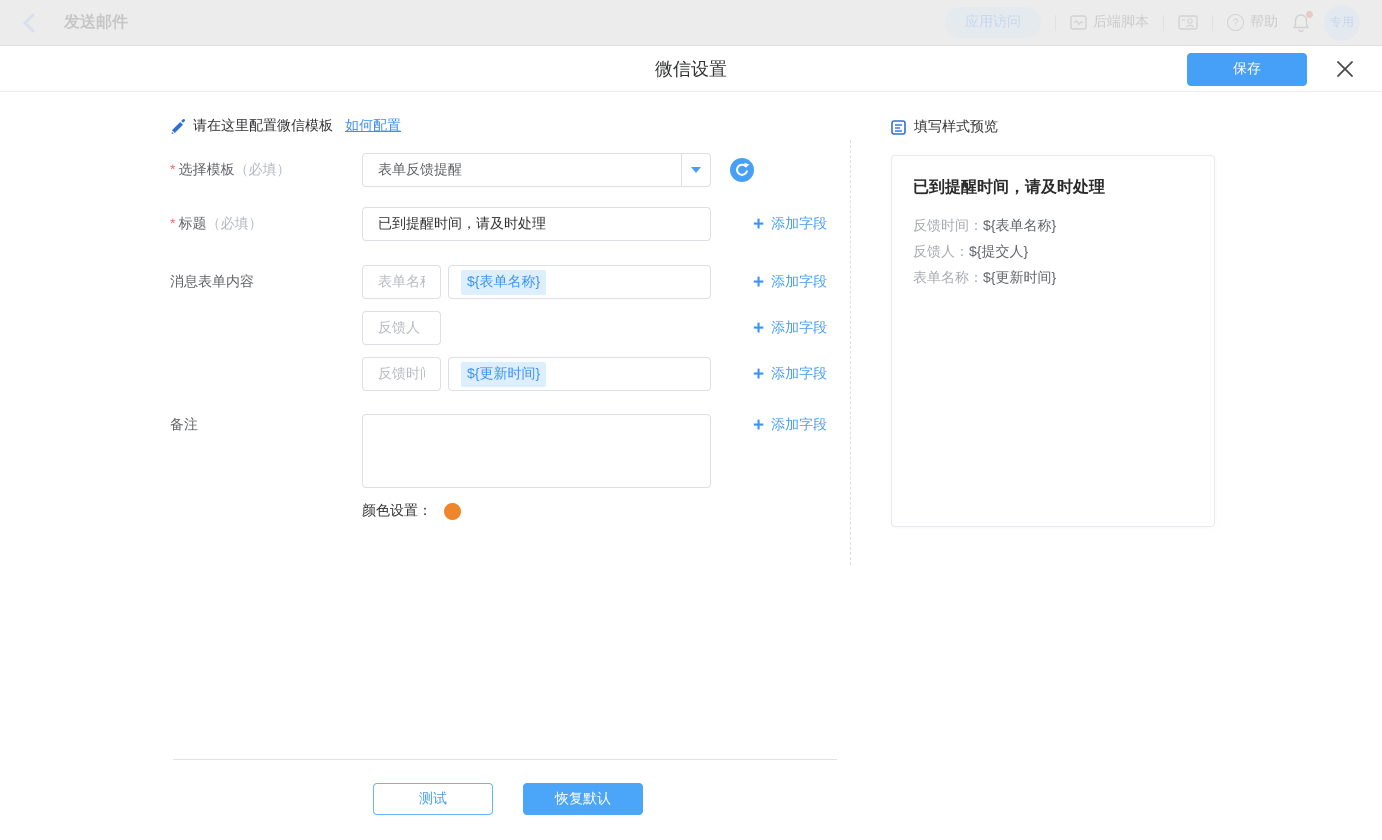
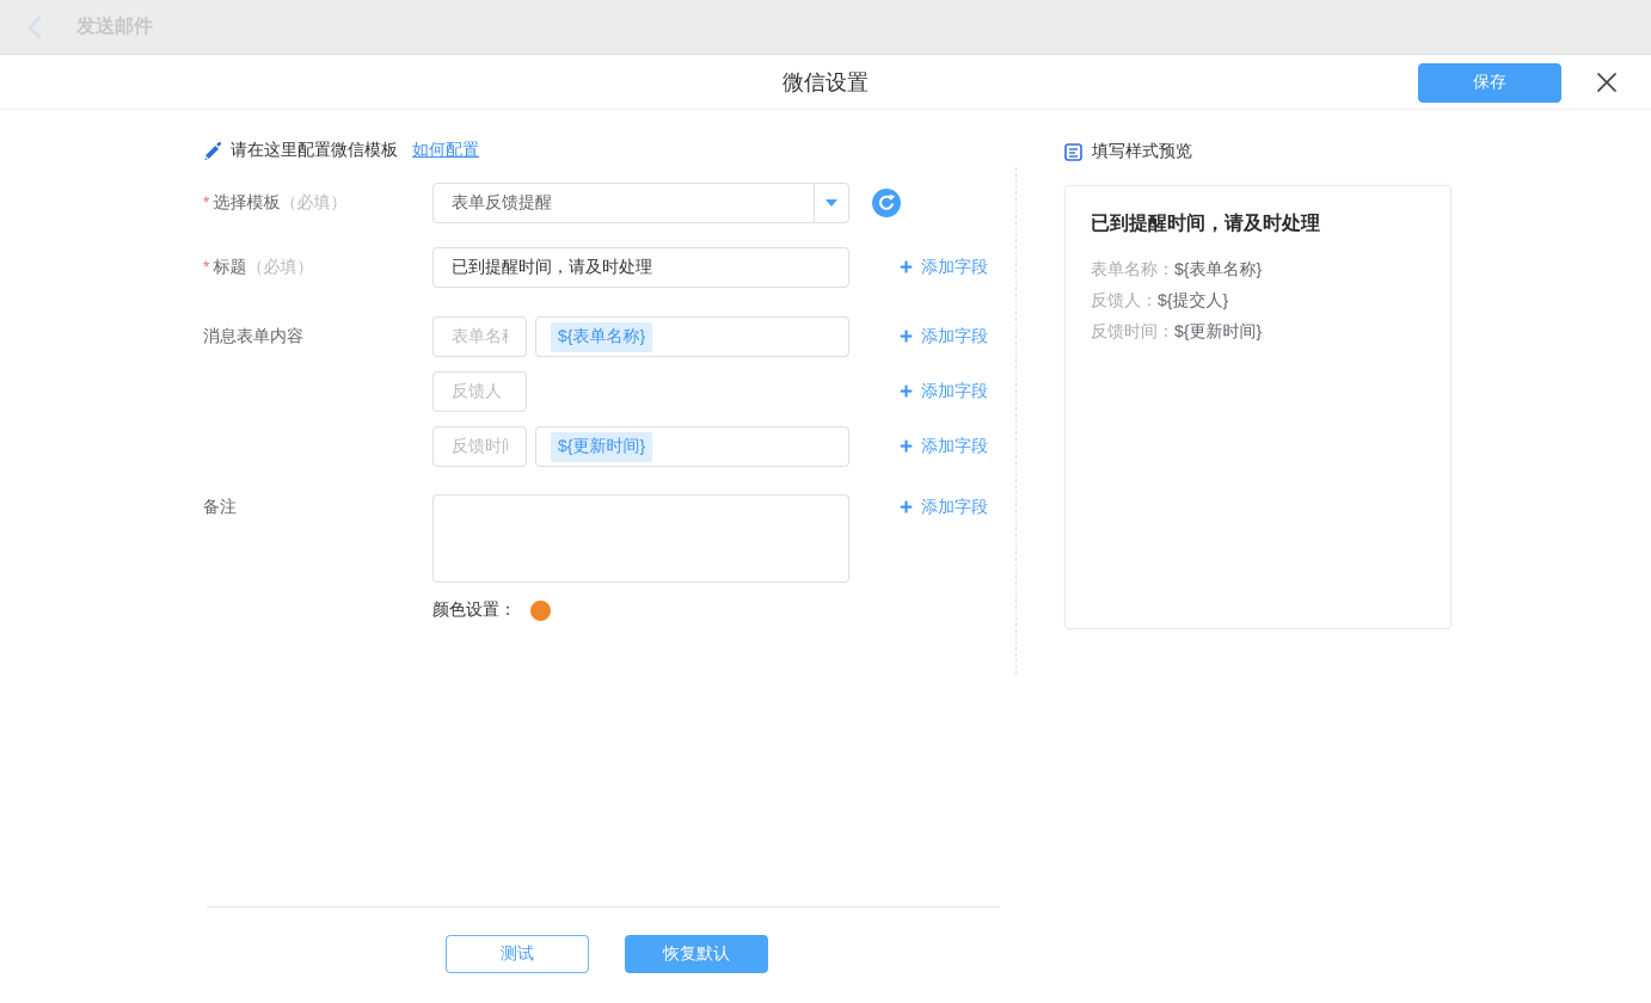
  发送邮件
- 应用访问
- 后端脚本
- ?
- 帮助
- 专用
  微信设置
  保存
  请在这里配置微信模板
  如何配置
  * 选择模板（必填）
  表单反馈提醒
  * 标题（必填）
  已到提醒时间，请及时处理
  +
  添加字段
  消息表单内容
  表单名
  ${表单名称}
  +
  添加字段
  反馈人
  +
  添加字段
  反馈时
  ${更新时间}
  +
  添加字段
  备注
  +
  添加字段
  颜色设置：
  测试
  恢复默认
  填写样式预览
  已到提醒时间，请及时处理
- 反馈时间：${表单名称}
+ 表单名称：${表单名称}
  反馈人：${提交人}
- 表单名称：${更新时间}
+ 反馈时间：${更新时间}
